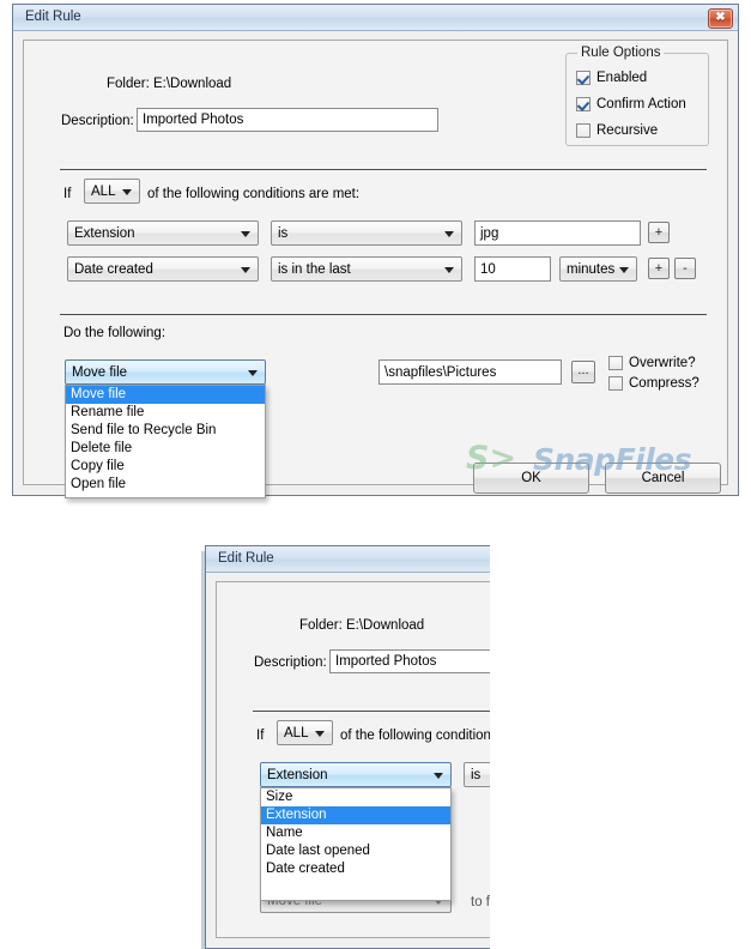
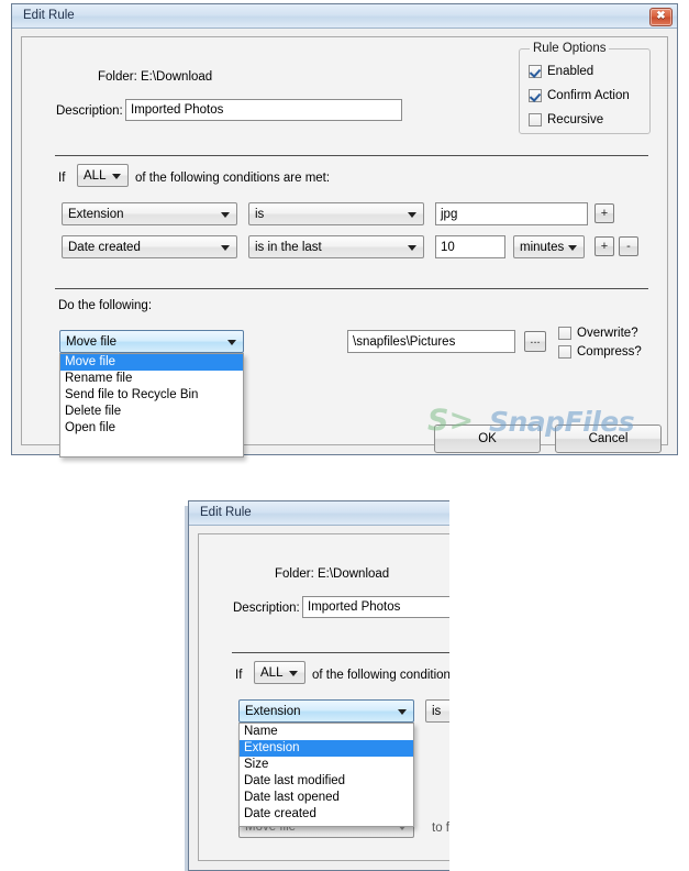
  Edit Rule
  ✖
  Rule Options
  Enabled
  Confirm Action
  Recursive
  Folder: E:\Download
  Description:
  Imported Photos
  If
  ALL
  of the following conditions are met:
  Extension
  is
  jpg
  +
  Date created
  is in the last
  10
  minutes
  +
  -
  Do the following:
  Move file
  Move file
  Rename file
  Send file to Recycle Bin
  Delete file
- Copy file
  Open file
  \snapfiles\Pictures
  ...
  Overwrite?
  Compress?
  S>
  SnapFiles
  OK
  Cancel
  Edit Rule
  Folder: E:\Download
  Description:
  Imported Photos
  If
  ALL
  of the following condition
  Extension
  is
- Size
+ Name
  Extension
- Name
+ Size
+ Date last modified
  Date last opened
  Date created
